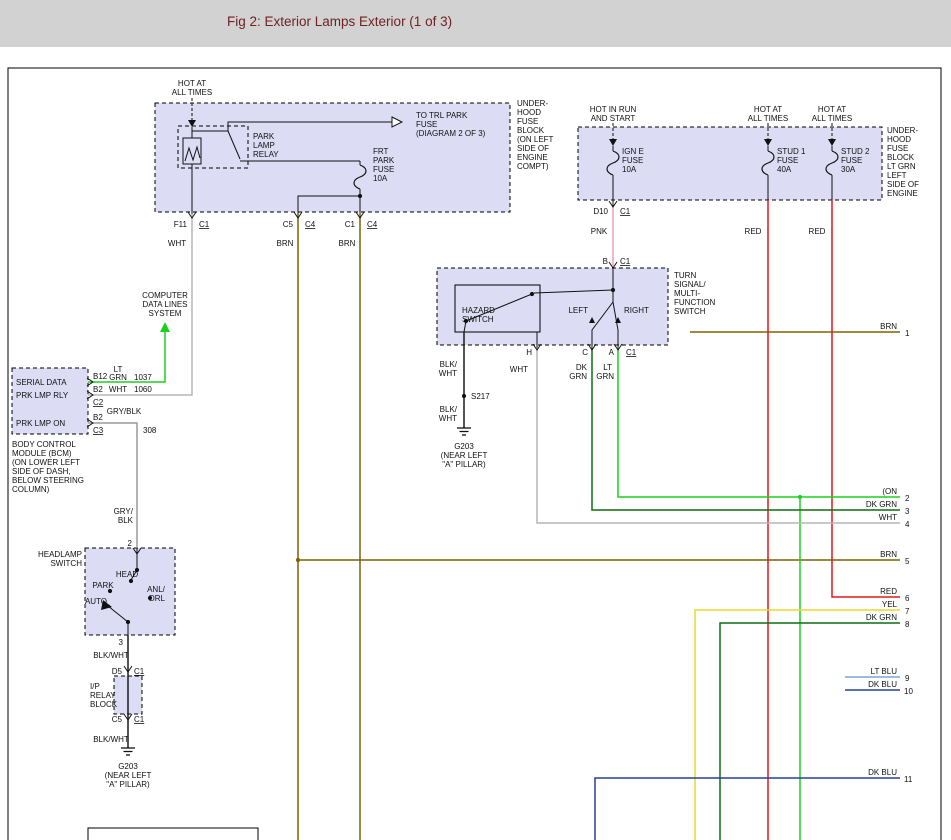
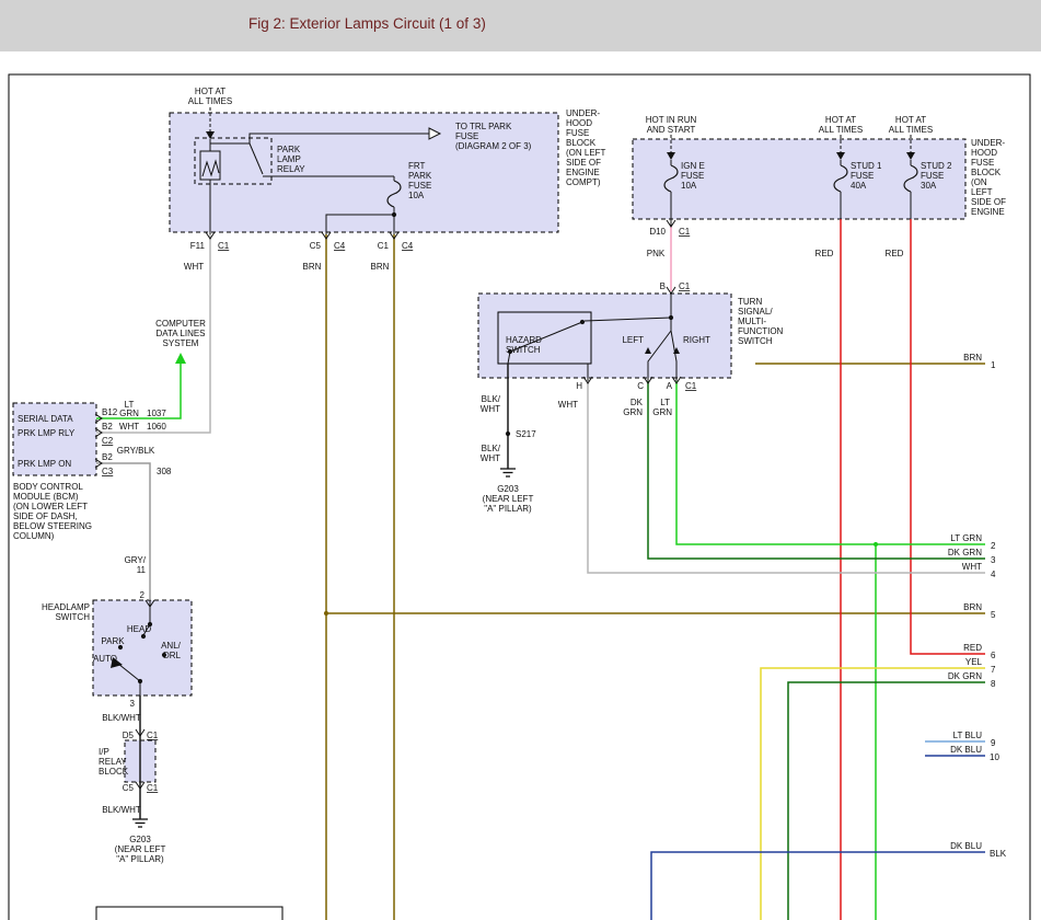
- Fig 2: Exterior Lamps Exterior (1 of 3)
+ Fig 2: Exterior Lamps Circuit (1 of 3)
  HOT AT
  ALL TIMES
  PARK
  LAMP
  RELAY
  TO TRL PARK
  FUSE
  (DIAGRAM 2 OF 3)
  FRT
  PARK
  FUSE
  10A
  UNDER-
  HOOD
  FUSE
  BLOCK
  (ON LEFT
  SIDE OF
  ENGINE
  COMPT)
  F11
  C1
  C5
  C4
  C1
  C4
  WHT
  BRN
  BRN
  HOT IN RUN
  AND START
  HOT AT
  ALL TIMES
  HOT AT
  ALL TIMES
  IGN E
  FUSE
  10A
  STUD 1
  FUSE
  40A
  STUD 2
  FUSE
  30A
  UNDER-
  HOOD
  FUSE
  BLOCK
- LT GRN
+ (ON
  LEFT
  SIDE OF
  ENGINE
  D10
  C1
  PNK
  RED
  RED
  B
  C1
  TURN
  SIGNAL/
  MULTI-
  FUNCTION
  SWITCH
  HAZARD
  SWITCH
  LEFT
  RIGHT
  H
  C
  A
  C1
  BLK/
  WHT
  WHT
  DK
  GRN
  LT
  GRN
  S217
  BLK/
  WHT
  G203
  (NEAR LEFT
  "A" PILLAR)
  COMPUTER
  DATA LINES
  SYSTEM
  SERIAL DATA
  PRK LMP RLY
  PRK LMP ON
  B12
  B2
  C2
  B2
  C3
  LT
  GRN
  1037
  WHT
  1060
  GRY/BLK
  308
  BODY CONTROL
  MODULE (BCM)
  (ON LOWER LEFT
  SIDE OF DASH,
  BELOW STEERING
  COLUMN)
  GRY/
- BLK
+ 11
  HEADLAMP
  SWITCH
  2
  HEAD
  PARK
  AUTO
  ANL/
  DRL
  3
  BLK/WHT
  D5
  C1
  I/P
  RELAY
  BLOCK
  C5
  C1
  BLK/WHT
  G203
  (NEAR LEFT
  "A" PILLAR)
  BRN
  1
- (ON
+ LT GRN
  2
  DK GRN
  3
  WHT
  4
  BRN
  5
  RED
  6
  YEL
  7
  DK GRN
  8
  LT BLU
  9
  DK BLU
  10
  DK BLU
- 11
+ BLK
